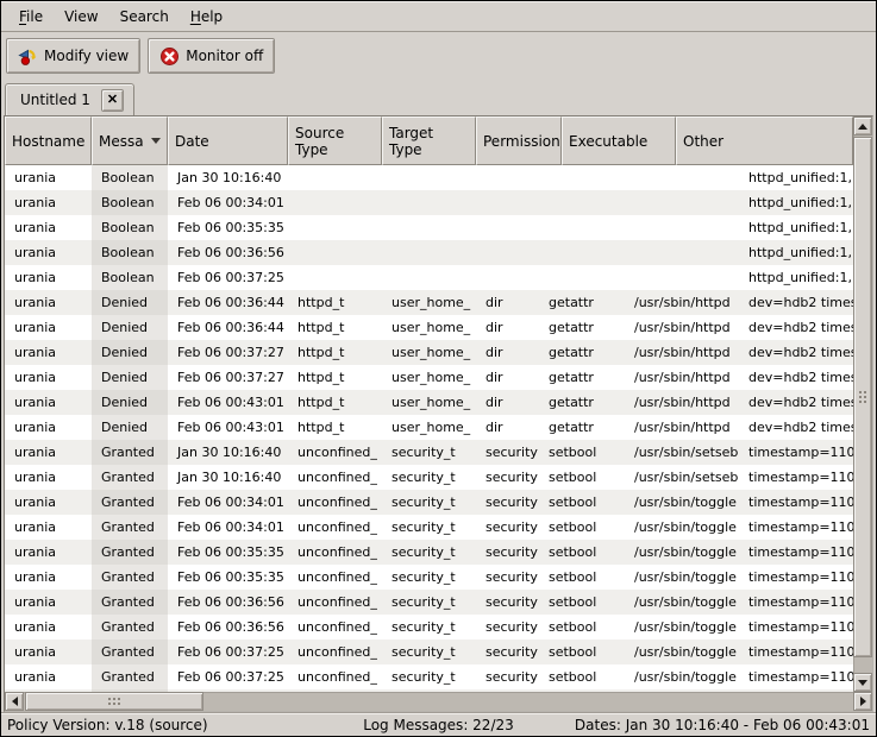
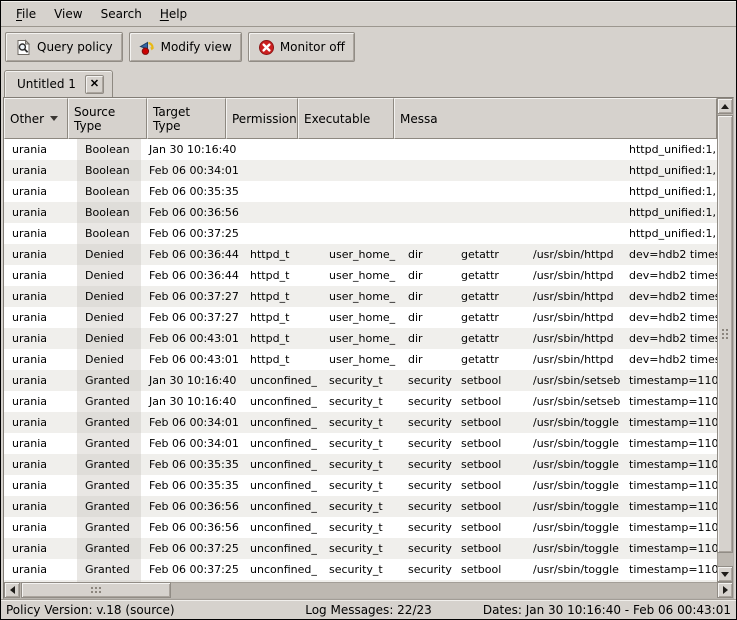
  File
  View
  Search
  Help
+ Query policy
  Modify view
  Monitor off
  Untitled 1
  ✕
- Hostname
- Messa
+ Other
- Date
  Source
  Type
  Target
  Type
  Permission
  Executable
- Other
+ Messa
  urania
  Boolean
  Jan 30 10:16:40
  httpd_unified:1,
  urania
  Boolean
  Feb 06 00:34:01
  httpd_unified:1,
  urania
  Boolean
  Feb 06 00:35:35
  httpd_unified:1,
  urania
  Boolean
  Feb 06 00:36:56
  httpd_unified:1,
  urania
  Boolean
  Feb 06 00:37:25
  httpd_unified:1,
  urania
  Denied
  Feb 06 00:36:44
  httpd_t
  user_home_
  dir
  getattr
  /usr/sbin/httpd
  dev=hdb2 time
  urania
  Denied
  Feb 06 00:36:44
  httpd_t
  user_home_
  dir
  getattr
  /usr/sbin/httpd
  dev=hdb2 time
  urania
  Denied
  Feb 06 00:37:27
  httpd_t
  user_home_
  dir
  getattr
  /usr/sbin/httpd
  dev=hdb2 time
  urania
  Denied
  Feb 06 00:37:27
  httpd_t
  user_home_
  dir
  getattr
  /usr/sbin/httpd
  dev=hdb2 time
  urania
  Denied
  Feb 06 00:43:01
  httpd_t
  user_home_
  dir
  getattr
  /usr/sbin/httpd
  dev=hdb2 time
  urania
  Denied
  Feb 06 00:43:01
  httpd_t
  user_home_
  dir
  getattr
  /usr/sbin/httpd
  dev=hdb2 time
  urania
  Granted
  Jan 30 10:16:40
  unconfined_
  security_t
  security
  setbool
  /usr/sbin/setseb
  timestamp=110
  urania
  Granted
  Jan 30 10:16:40
  unconfined_
  security_t
  security
  setbool
  /usr/sbin/setseb
  timestamp=110
  urania
  Granted
  Feb 06 00:34:01
  unconfined_
  security_t
  security
  setbool
  /usr/sbin/toggle
  timestamp=110
  urania
  Granted
  Feb 06 00:34:01
  unconfined_
  security_t
  security
  setbool
  /usr/sbin/toggle
  timestamp=110
  urania
  Granted
  Feb 06 00:35:35
  unconfined_
  security_t
  security
  setbool
  /usr/sbin/toggle
  timestamp=110
  urania
  Granted
  Feb 06 00:35:35
  unconfined_
  security_t
  security
  setbool
  /usr/sbin/toggle
  timestamp=110
  urania
  Granted
  Feb 06 00:36:56
  unconfined_
  security_t
  security
  setbool
  /usr/sbin/toggle
  timestamp=110
  urania
  Granted
  Feb 06 00:36:56
  unconfined_
  security_t
  security
  setbool
  /usr/sbin/toggle
  timestamp=110
  urania
  Granted
  Feb 06 00:37:25
  unconfined_
  security_t
  security
  setbool
  /usr/sbin/toggle
  timestamp=110
  urania
  Granted
  Feb 06 00:37:25
  unconfined_
  security_t
  security
  setbool
  /usr/sbin/toggle
  timestamp=110
  Policy Version: v.18 (source)
  Log Messages: 22/23
  Dates: Jan 30 10:16:40 - Feb 06 00:43:01
